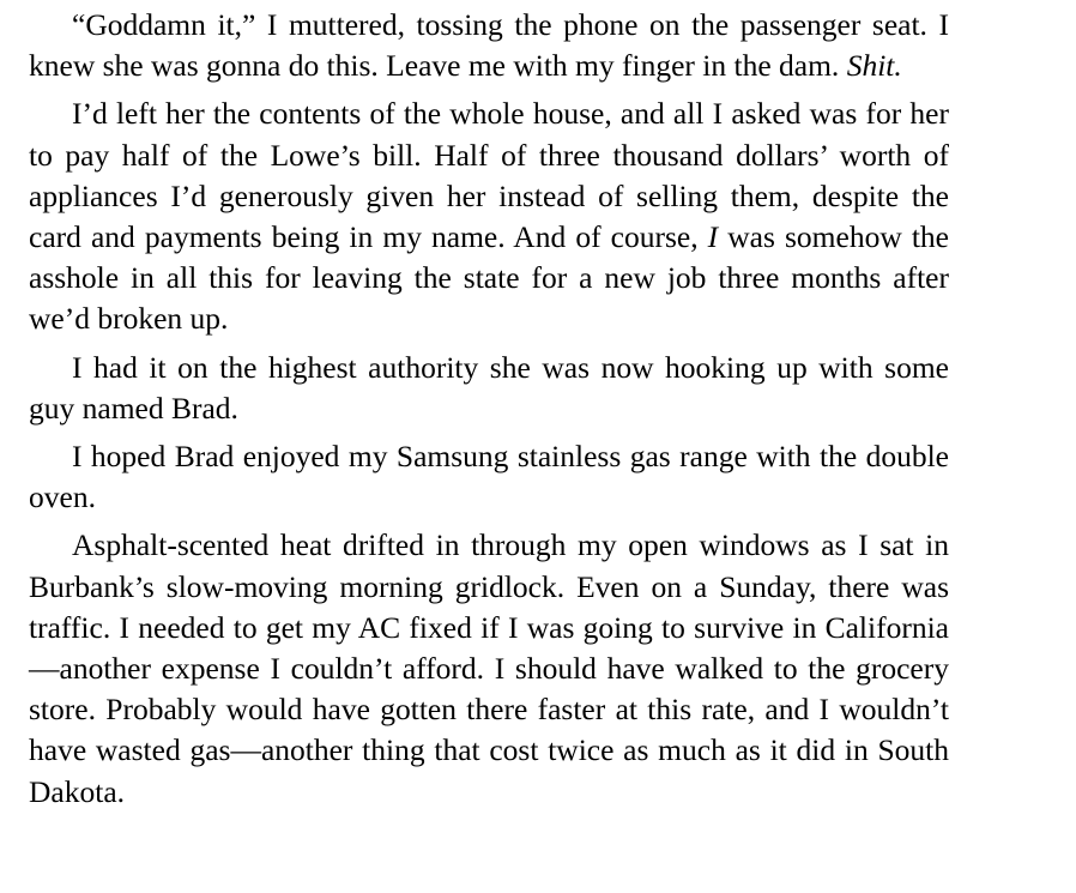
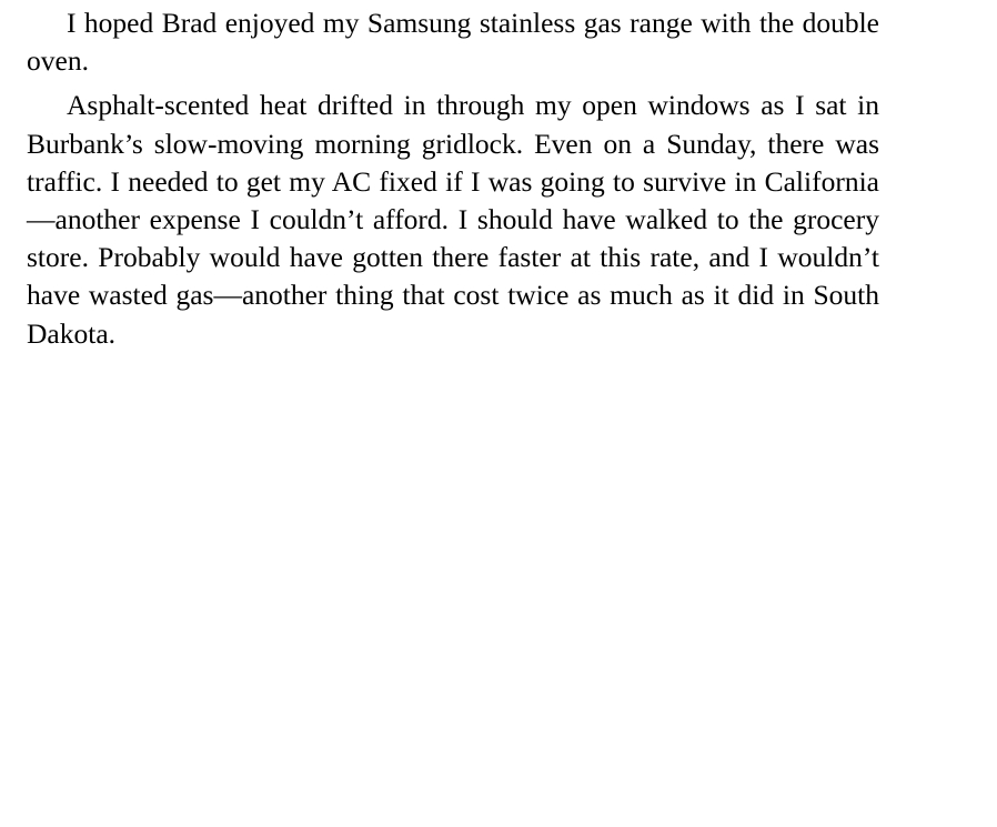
- “Goddamn it,” I muttered, tossing the phone on the passenger seat. I knew she was gonna do this. Leave me with my finger in the dam. Shit.
- I’d left her the contents of the whole house, and all I asked was for her to pay half of the Lowe’s bill. Half of three thousand dollars’ worth of appliances I’d generously given her instead of selling them, despite the card and payments being in my name. And of course, I was somehow the asshole in all this for leaving the state for a new job three months after we’d broken up.
- I had it on the highest authority she was now hooking up with some guy named Brad.
  I hoped Brad enjoyed my Samsung stainless gas range with the double oven.
  Asphalt-scented heat drifted in through my open windows as I sat in Burbank’s slow-moving morning gridlock. Even on a Sunday, there was traffic. I needed to get my AC fixed if I was going to survive in California—another expense I couldn’t afford. I should have walked to the grocery store. Probably would have gotten there faster at this rate, and I wouldn’t have wasted gas—another thing that cost twice as much as it did in South Dakota.
